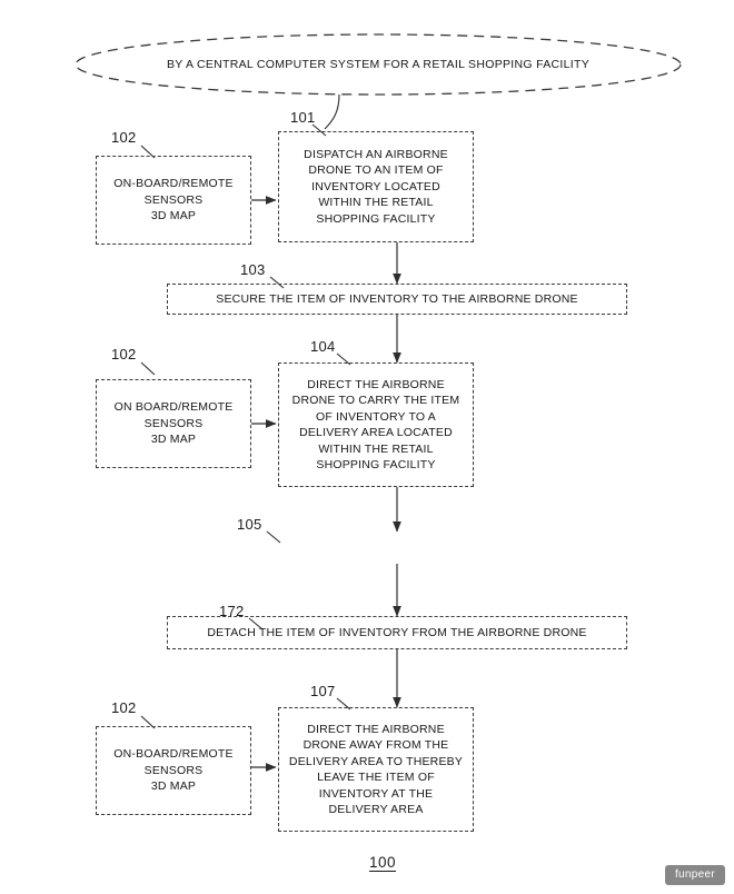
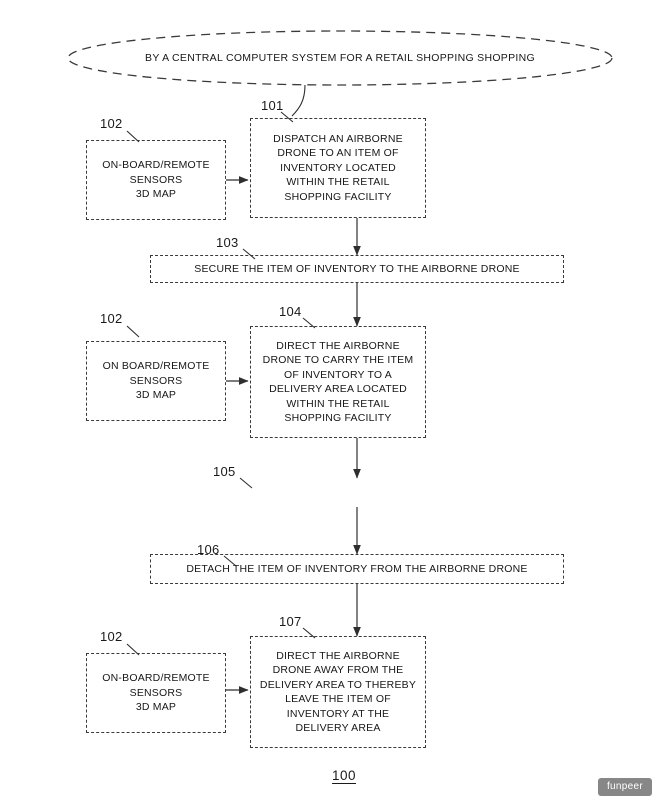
- BY A CENTRAL COMPUTER SYSTEM FOR A RETAIL SHOPPING FACILITY
+ BY A CENTRAL COMPUTER SYSTEM FOR A RETAIL SHOPPING SHOPPING
  101
  102
  103
  102
  104
  105
- 172
+ 106
  102
  107
  ON-BOARD/REMOTE
  SENSORS
  3D MAP
  DISPATCH AN AIRBORNE
  DRONE TO AN ITEM OF
  INVENTORY LOCATED
  WITHIN THE RETAIL
  SHOPPING FACILITY
  SECURE THE ITEM OF INVENTORY TO THE AIRBORNE DRONE
  ON BOARD/REMOTE
  SENSORS
  3D MAP
  DIRECT THE AIRBORNE
  DRONE TO CARRY THE ITEM
  OF INVENTORY TO A
  DELIVERY AREA LOCATED
  WITHIN THE RETAIL
  SHOPPING FACILITY
  DETACH THE ITEM OF INVENTORY FROM THE AIRBORNE DRONE
  ON-BOARD/REMOTE
  SENSORS
  3D MAP
  DIRECT THE AIRBORNE
  DRONE AWAY FROM THE
  DELIVERY AREA TO THEREBY
  LEAVE THE ITEM OF
  INVENTORY AT THE
  DELIVERY AREA
  100
  funpeer
